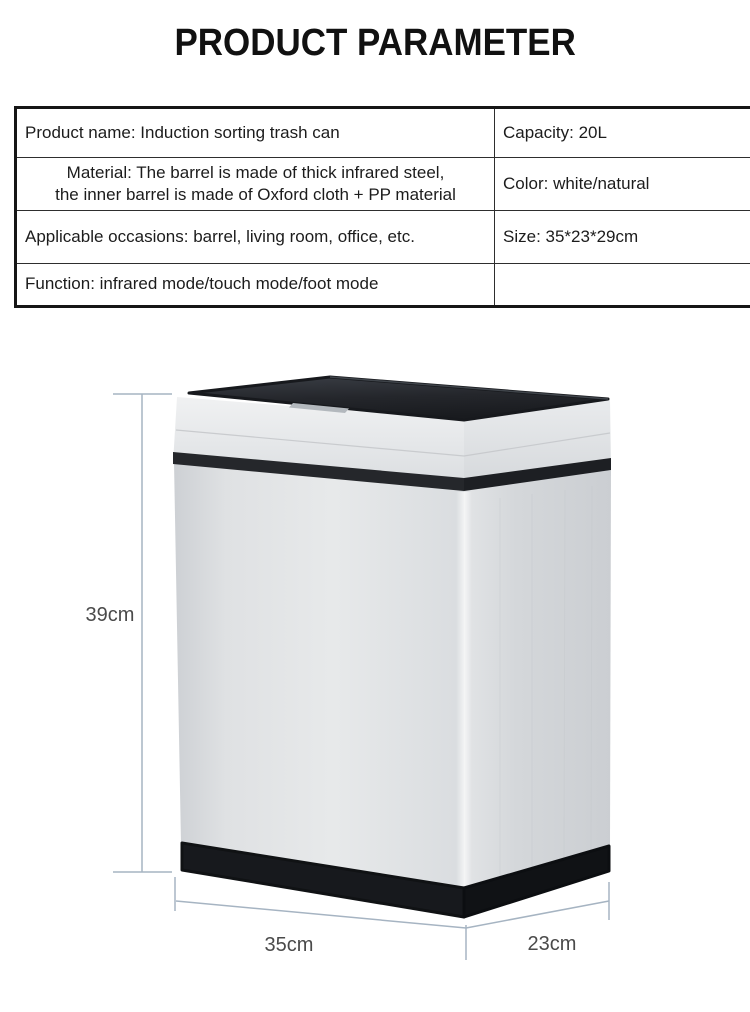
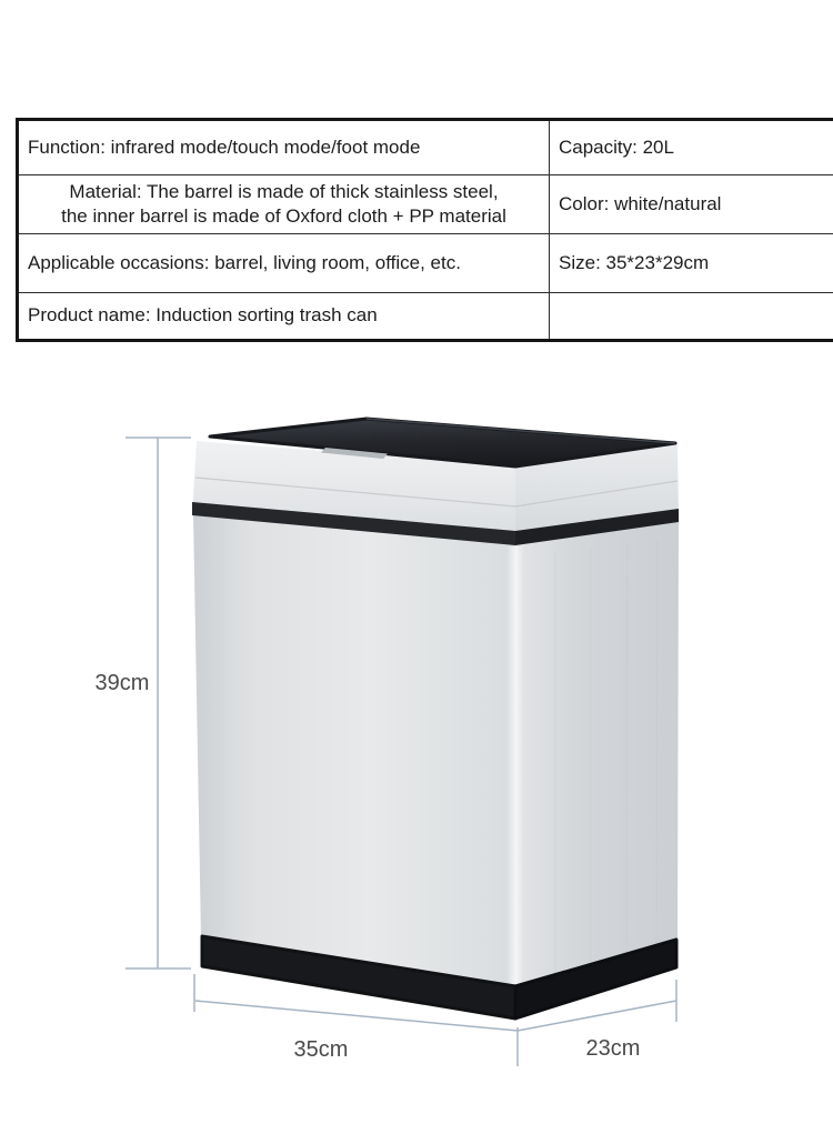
- PRODUCT PARAMETER
- Product name: Induction sorting trash can	Capacity: 20L
+ Function: infrared mode/touch mode/foot mode	Capacity: 20L
- Material: The barrel is made of thick infrared steel, the inner barrel is made of Oxford cloth + PP material	Color: white/natural
+ Material: The barrel is made of thick stainless steel, the inner barrel is made of Oxford cloth + PP material	Color: white/natural
  Applicable occasions: barrel, living room, office, etc.	Size: 35*23*29cm
- Function: infrared mode/touch mode/foot mode
+ Product name: Induction sorting trash can
  39cm
  35cm
  23cm
